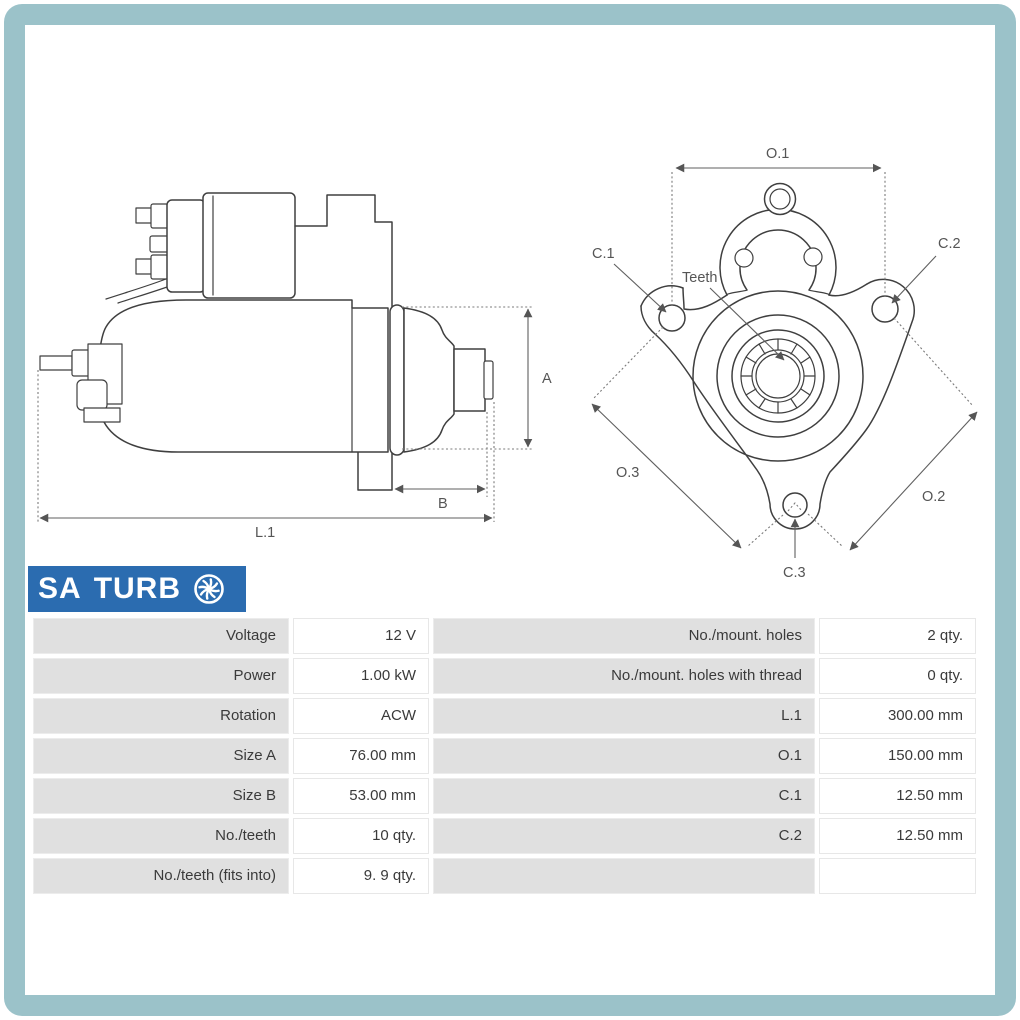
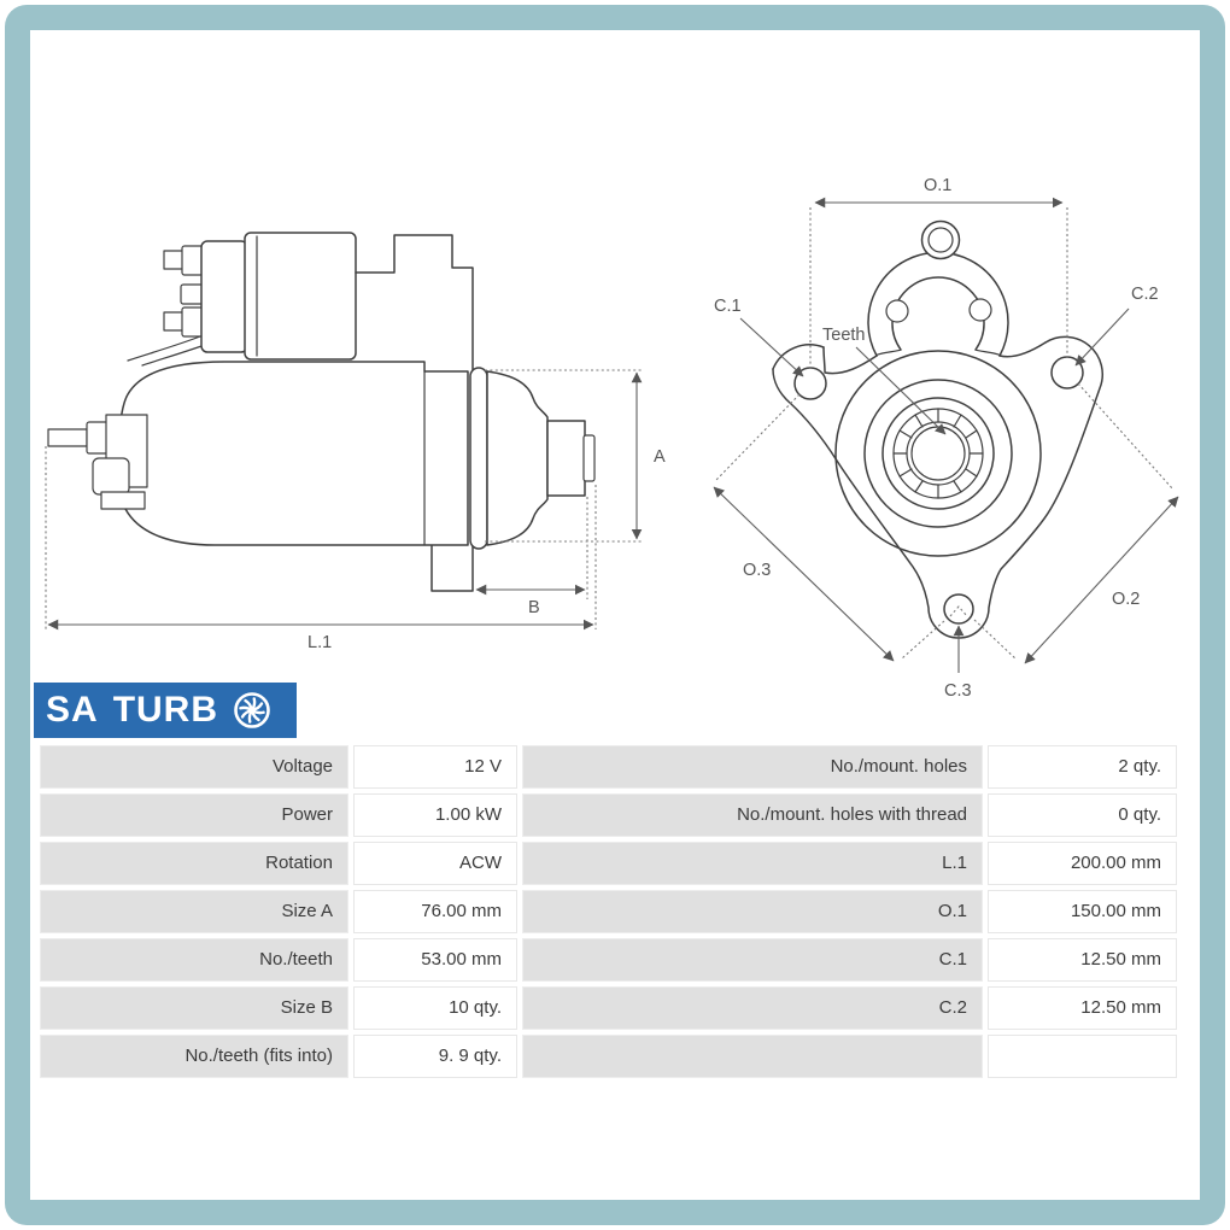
  A
  B
  L.1
  O.1
  C.1
  C.2
  Teeth
  O.3
  O.2
  C.3
  SA
  TURB
  Voltage
  12 V
  No./mount. holes
  2 qty.
  Power
  1.00 kW
  No./mount. holes with thread
  0 qty.
  Rotation
  ACW
  L.1
- 300.00 mm
+ 200.00 mm
  Size A
  76.00 mm
  O.1
  150.00 mm
- Size B
+ No./teeth
  53.00 mm
  C.1
  12.50 mm
- No./teeth
+ Size B
  10 qty.
  C.2
  12.50 mm
  No./teeth (fits into)
  9. 9 qty.
